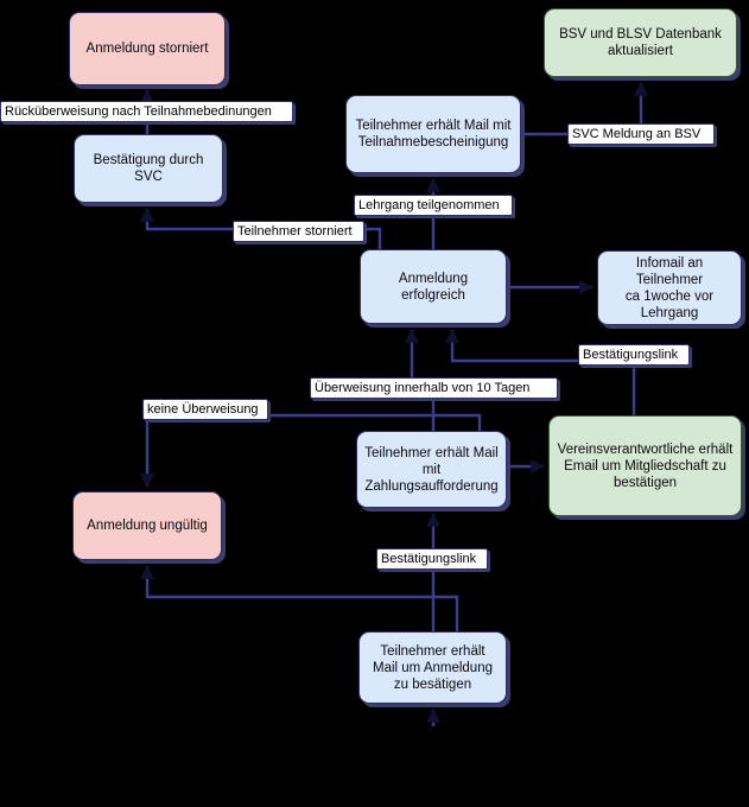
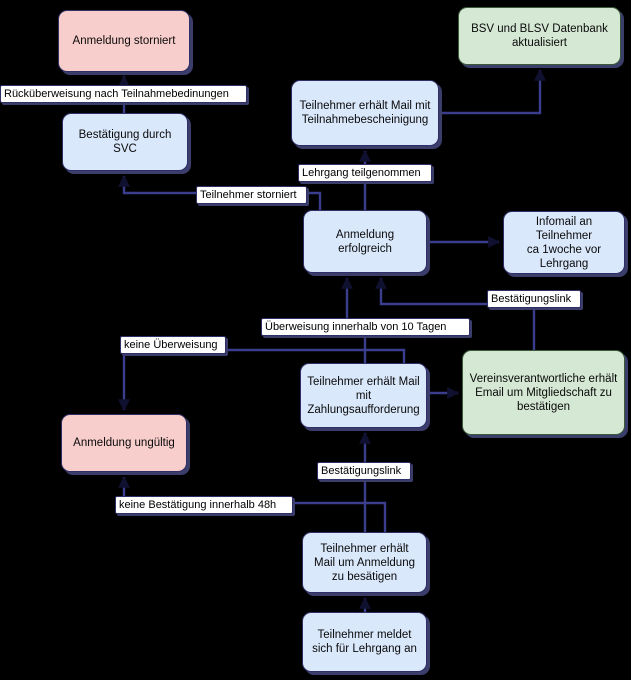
  Anmeldung storniert
  Bestätigung durch
  SVC
  BSV und BLSV Datenbank
  aktualisiert
  Teilnehmer erhält Mail mit
  Teilnahmebescheinigung
  Anmeldung
  erfolgreich
  Infomail an
  Teilnehmer
  ca 1woche vor
  Lehrgang
  Teilnehmer erhält Mail
  mit
  Zahlungsaufforderung
  Vereinsverantwortliche erhält
  Email um Mitgliedschaft zu
  bestätigen
  Anmeldung ungültig
  Teilnehmer erhält
  Mail um Anmeldung
  zu besätigen
+ Teilnehmer meldet
+ sich für Lehrgang an
  Rücküberweisung nach Teilnahmebedinungen
- SVC Meldung an BSV
  Lehrgang teilgenommen
  Teilnehmer storniert
  Bestätigungslink
  Überweisung innerhalb von 10 Tagen
  keine Überweisung
  Bestätigungslink
+ keine Bestätigung innerhalb 48h
